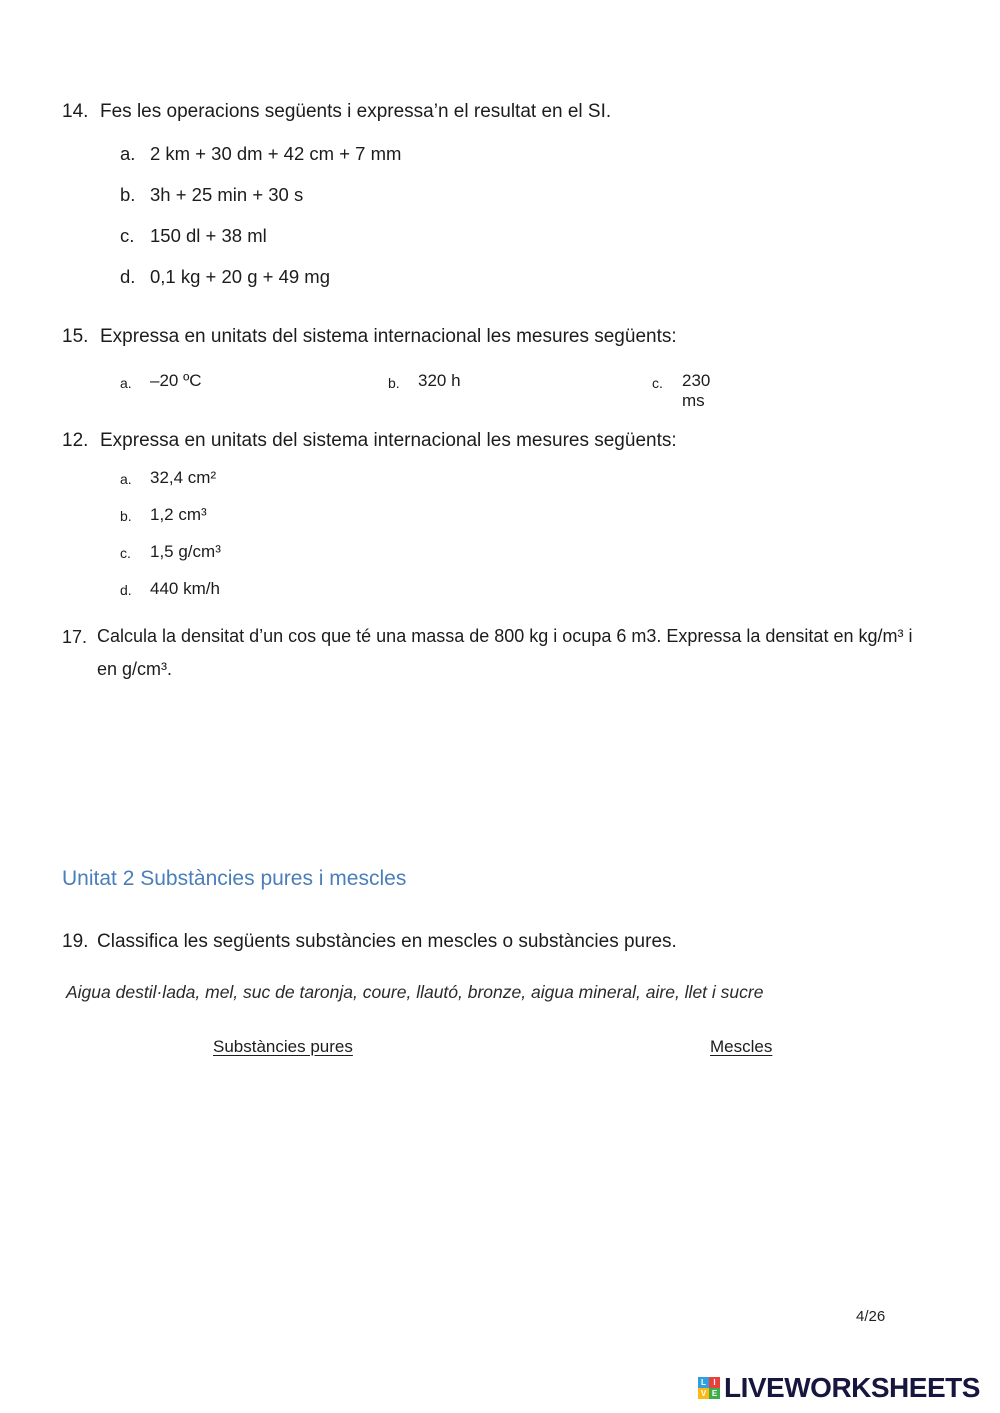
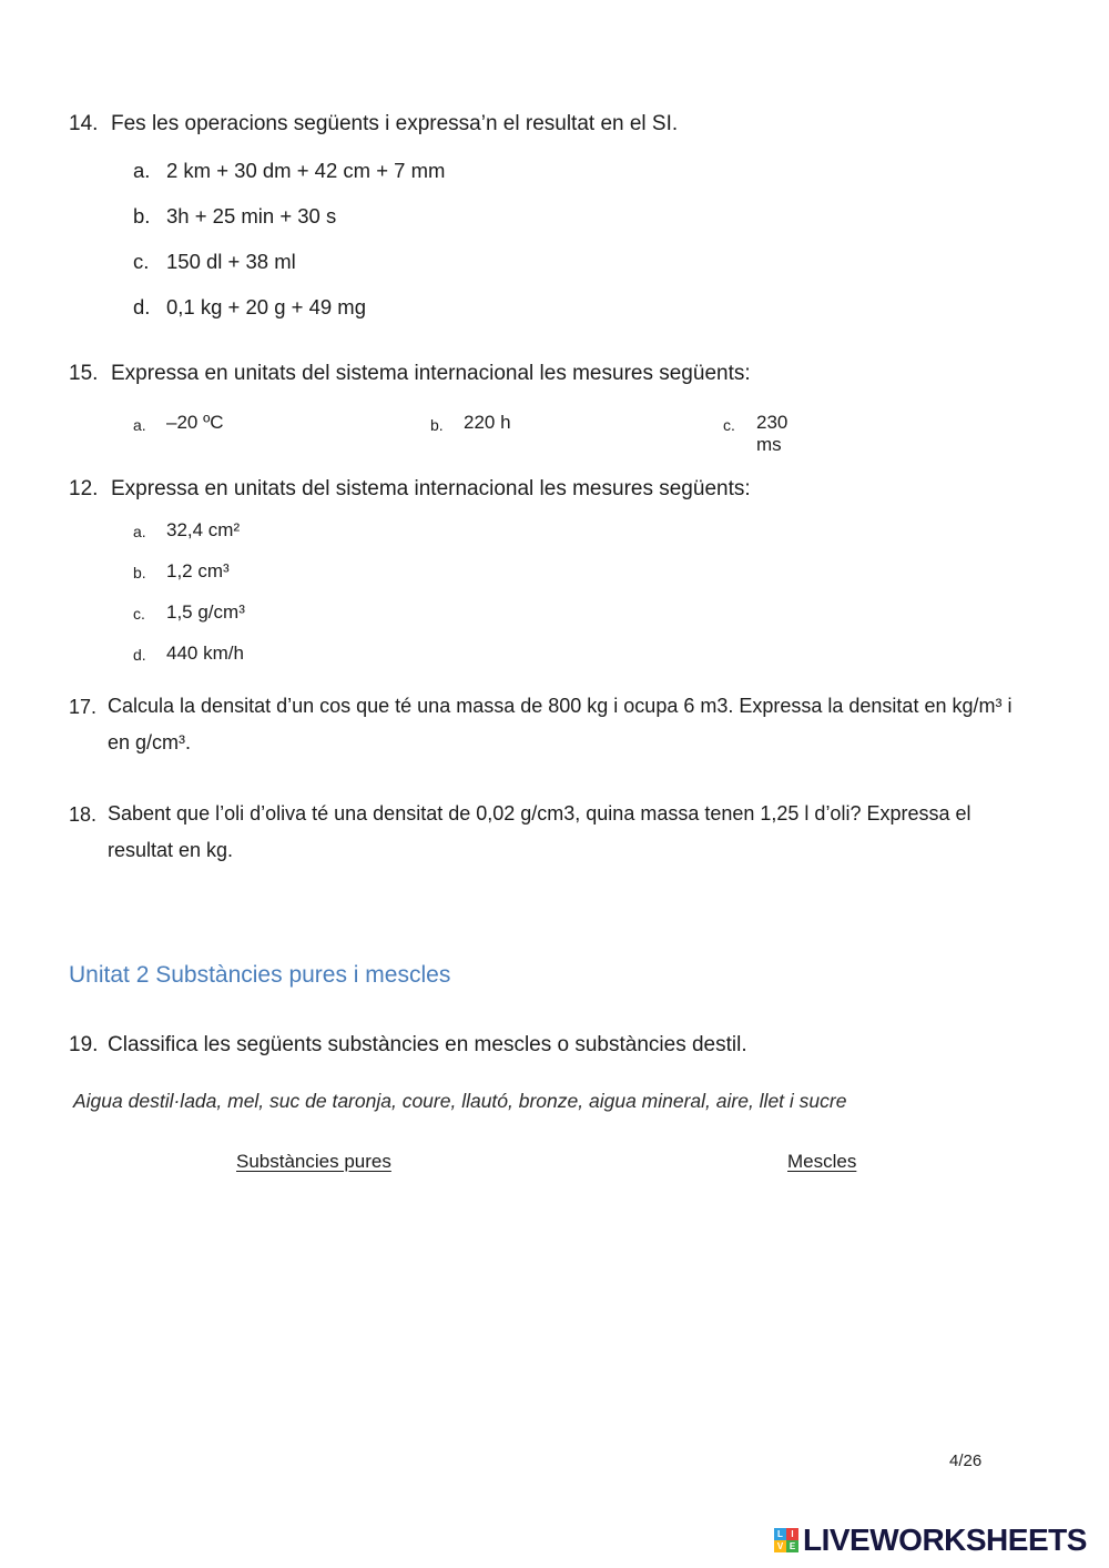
  14.
  Fes les operacions següents i expressa’n el resultat en el SI.
  a.
  2 km + 30 dm + 42 cm + 7 mm
  b.
  3h + 25 min + 30 s
  c.
  150 dl + 38 ml
  d.
  0,1 kg + 20 g + 49 mg
  15.
  Expressa en unitats del sistema internacional les mesures següents:
  a.
  –20 ºC
  b.
- 320 h
+ 220 h
  c.
  230 ms
  12.
  Expressa en unitats del sistema internacional les mesures següents:
  a.
  32,4 cm²
  b.
  1,2 cm³
  c.
  1,5 g/cm³
  d.
  440 km/h
  17.
  Calcula la densitat d’un cos que té una massa de 800 kg i ocupa 6 m3. Expressa la densitat en kg/m³ i en g/cm³.
+ 18.
+ Sabent que l’oli d’oliva té una densitat de 0,02 g/cm3, quina massa tenen 1,25 l d’oli? Expressa el resultat en kg.
  Unitat 2 Substàncies pures i mescles
  19.
- Classifica les següents substàncies en mescles o substàncies pures.
+ Classifica les següents substàncies en mescles o substàncies destil.
  Aigua destil·lada, mel, suc de taronja, coure, llautó, bronze, aigua mineral, aire, llet i sucre
  Substàncies pures
  Mescles
  4/26
  L
  I
  V
  E
  LIVEWORKSHEETS
